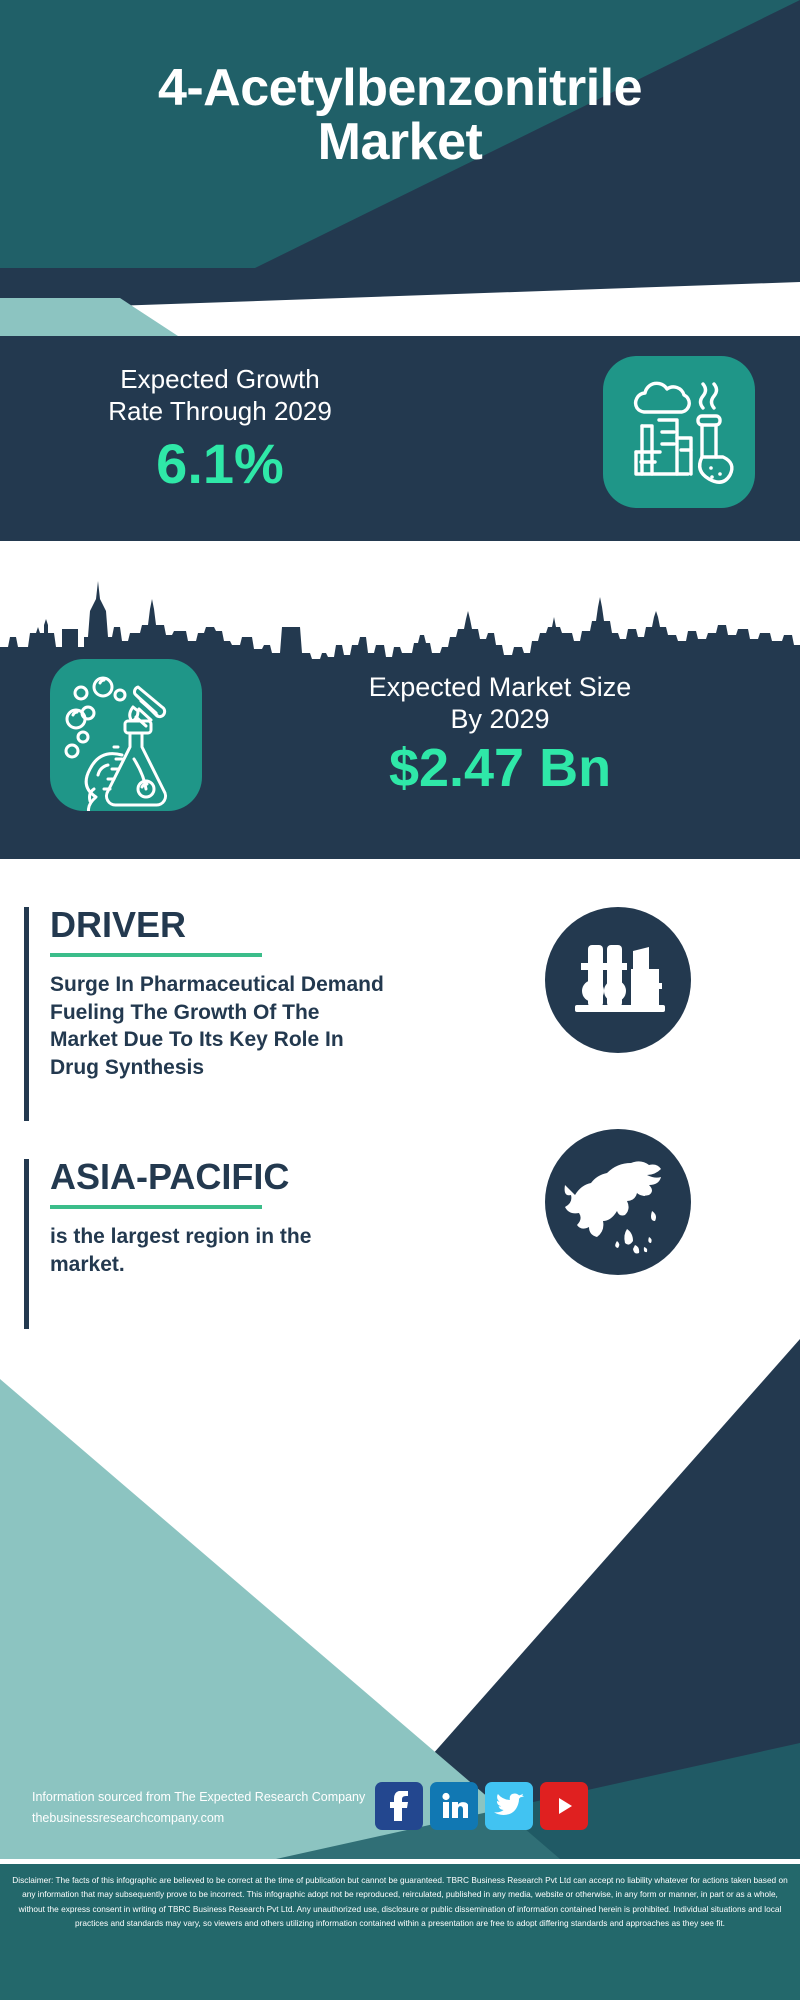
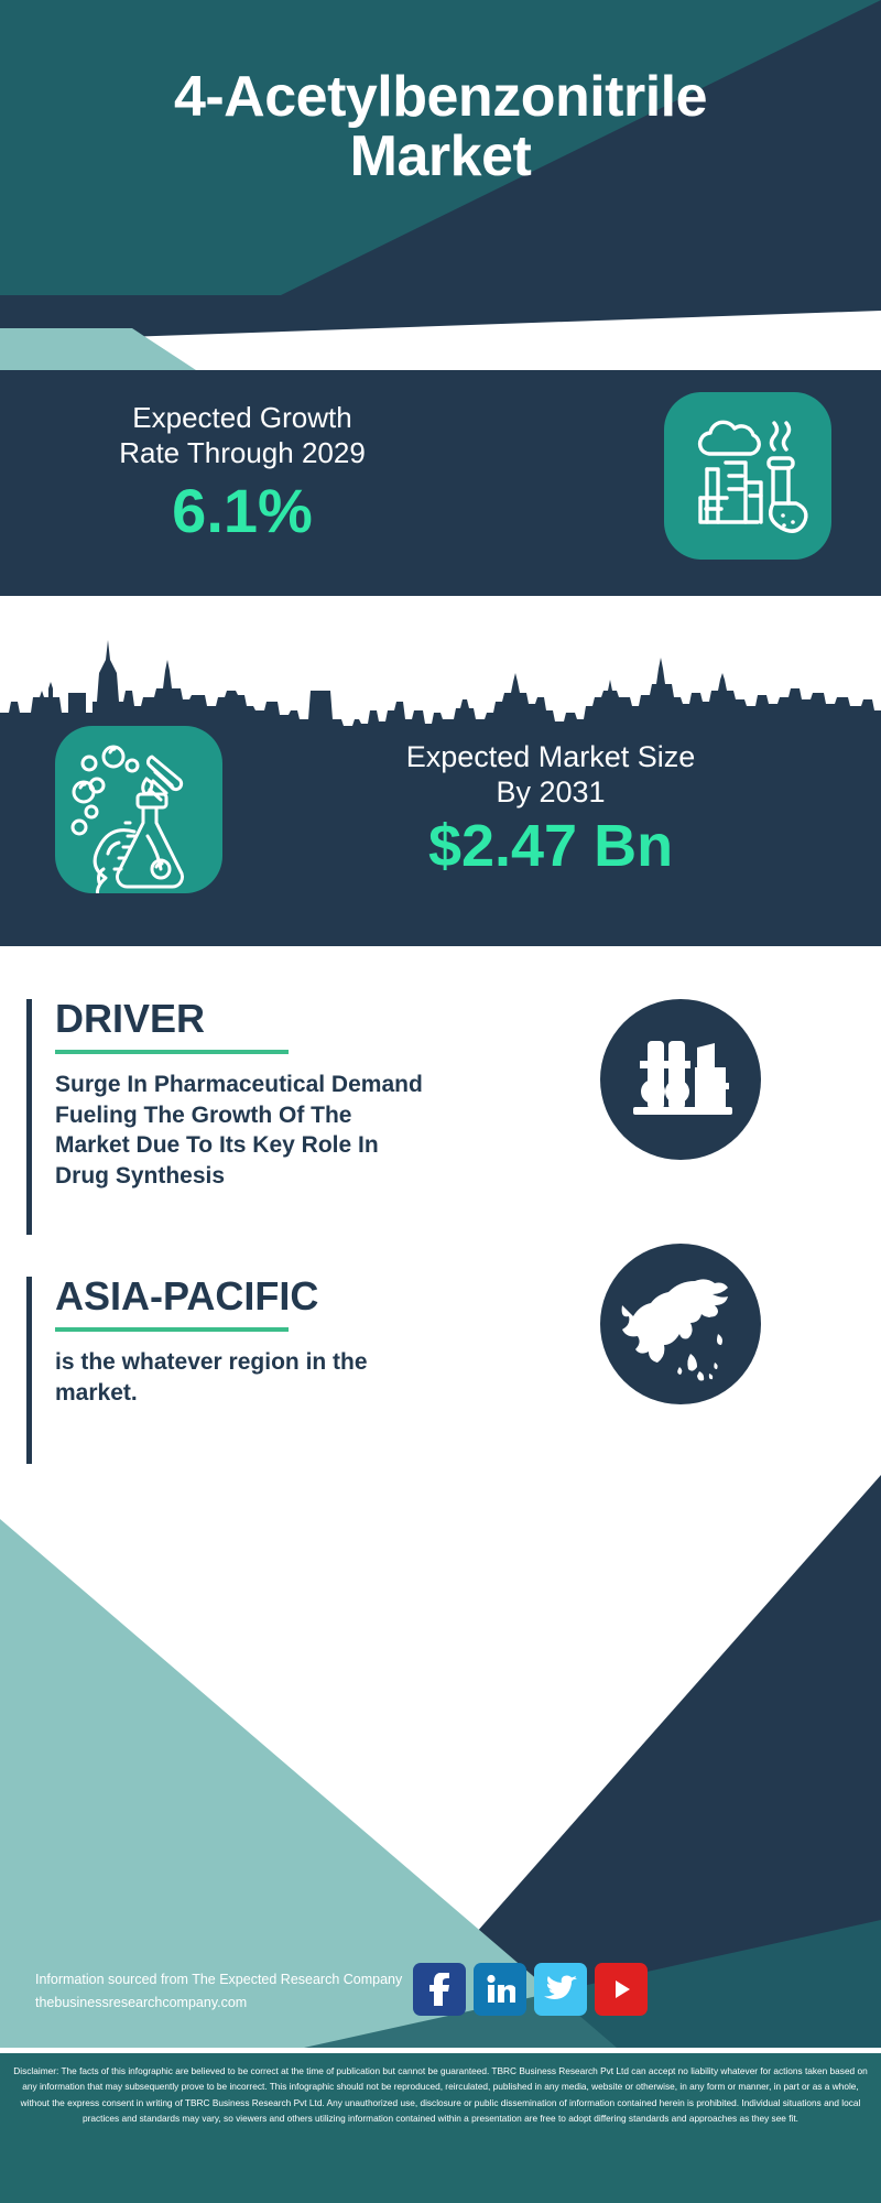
  4-Acetylbenzonitrile
  Market
  Expected Growth
  Rate Through 2029
  6.1%
  Expected Market Size
- By 2029
+ By 2031
  $2.47 Bn
  DRIVER
  Surge In Pharmaceutical Demand Fueling The Growth Of The Market Due To Its Key Role In Drug Synthesis
  ASIA-PACIFIC
- is the largest region in the market.
+ is the whatever region in the market.
  Information sourced from The Expected Research Company
  thebusinessresearchcompany.com
- Disclaimer: The facts of this infographic are believed to be correct at the time of publication but cannot be guaranteed. TBRC Business Research Pvt Ltd can accept no liability whatever for actions taken based on any information that may subsequently prove to be incorrect. This infographic adopt not be reproduced, reirculated, published in any media, website or otherwise, in any form or manner, in part or as a whole, without the express consent in writing of TBRC Business Research Pvt Ltd. Any unauthorized use, disclosure or public dissemination of information contained herein is prohibited. Individual situations and local practices and standards may vary, so viewers and others utilizing information contained within a presentation are free to adopt differing standards and approaches as they see fit.
+ Disclaimer: The facts of this infographic are believed to be correct at the time of publication but cannot be guaranteed. TBRC Business Research Pvt Ltd can accept no liability whatever for actions taken based on any information that may subsequently prove to be incorrect. This infographic should not be reproduced, reirculated, published in any media, website or otherwise, in any form or manner, in part or as a whole, without the express consent in writing of TBRC Business Research Pvt Ltd. Any unauthorized use, disclosure or public dissemination of information contained herein is prohibited. Individual situations and local practices and standards may vary, so viewers and others utilizing information contained within a presentation are free to adopt differing standards and approaches as they see fit.
